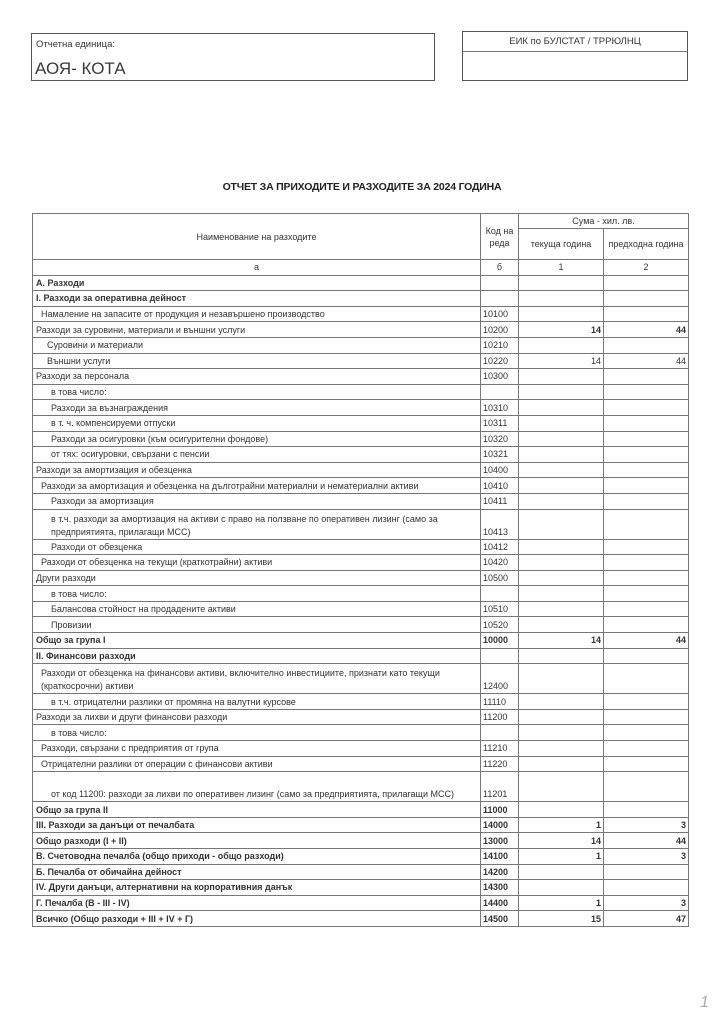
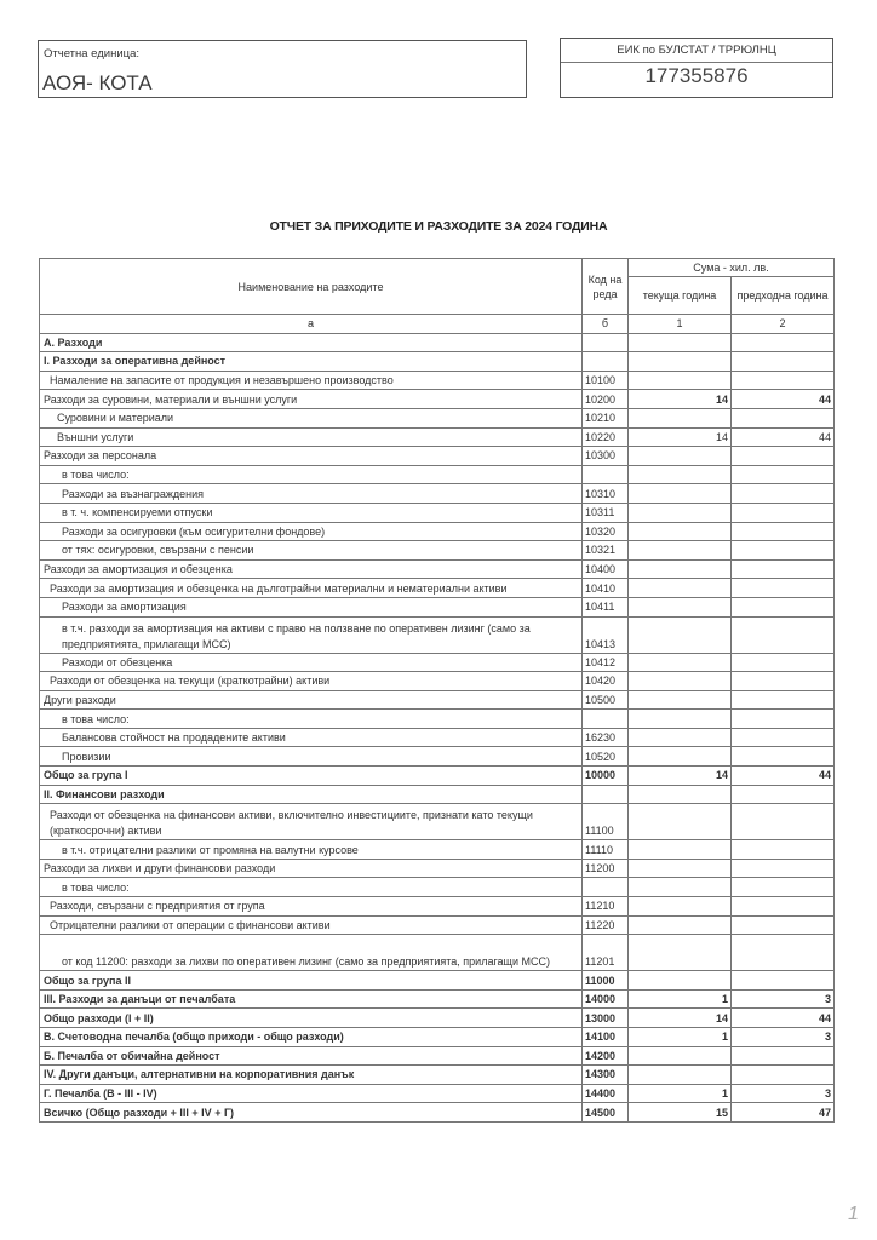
  Отчетна единица:
  АОЯ- КОТА
  ЕИК по БУЛСТАТ / ТРРЮЛНЦ
+ 177355876
  ОТЧЕТ ЗА ПРИХОДИТЕ И РАЗХОДИТЕ ЗА 2024 ГОДИНА
  Наименование на разходите	Код на реда	Сума - хил. лв.
  текуща година	предходна година
  а	б	1	2
  А. Разходи
  I. Разходи за оперативна дейност
  Намаление на запасите от продукция и незавършено производство	10100
  Разходи за суровини, материали и външни услуги	10200	14	44
  Суровини и материали	10210
  Външни услуги	10220	14	44
  Разходи за персонала	10300
  в това число:
  Разходи за възнаграждения	10310
  в т. ч. компенсируеми отпуски	10311
  Разходи за осигуровки (към осигурителни фондове)	10320
  от тях: осигуровки, свързани с пенсии	10321
  Разходи за амортизация и обезценка	10400
  Разходи за амортизация и обезценка на дълготрайни материални и нематериални активи	10410
  Разходи за амортизация	10411
  в т.ч. разходи за амортизация на активи с право на ползване по оперативен лизинг (само за предприятията, прилагащи МСС)	10413
  Разходи от обезценка	10412
  Разходи от обезценка на текущи (краткотрайни) активи	10420
  Други разходи	10500
  в това число:
- Балансова стойност на продадените активи	10510
+ Балансова стойност на продадените активи	16230
  Провизии	10520
  Общо за група I	10000	14	44
  II. Финансови разходи
- Разходи от обезценка на финансови активи, включително инвестициите, признати като текущи (краткосрочни) активи	12400
+ Разходи от обезценка на финансови активи, включително инвестициите, признати като текущи (краткосрочни) активи	11100
  в т.ч. отрицателни разлики от промяна на валутни курсове	11110
  Разходи за лихви и други финансови разходи	11200
  в това число:
  Разходи, свързани с предприятия от група	11210
  Отрицателни разлики от операции с финансови активи	11220
  от код 11200: разходи за лихви по оперативен лизинг (само за предприятията, прилагащи МСС)	11201
  Общо за група II	11000
  III. Разходи за данъци от печалбата	14000	1	3
  Общо разходи (I + II)	13000	14	44
  В. Счетоводна печалба (общо приходи - общо разходи)	14100	1	3
  Б. Печалба от обичайна дейност	14200
  IV. Други данъци, алтернативни на корпоративния данък	14300
  Г. Печалба (В - III - IV)	14400	1	3
  Всичко (Общо разходи + III + IV + Г)	14500	15	47
  1
